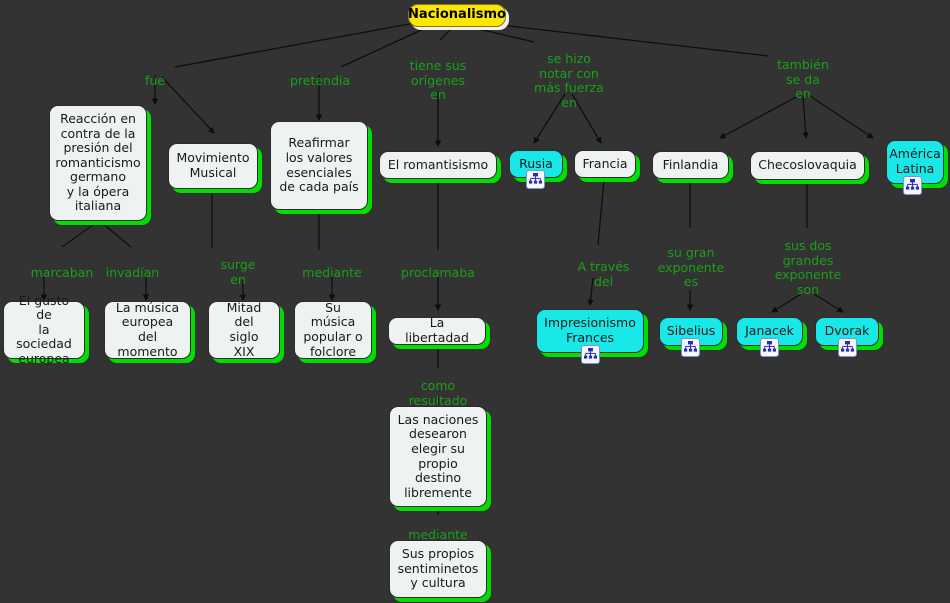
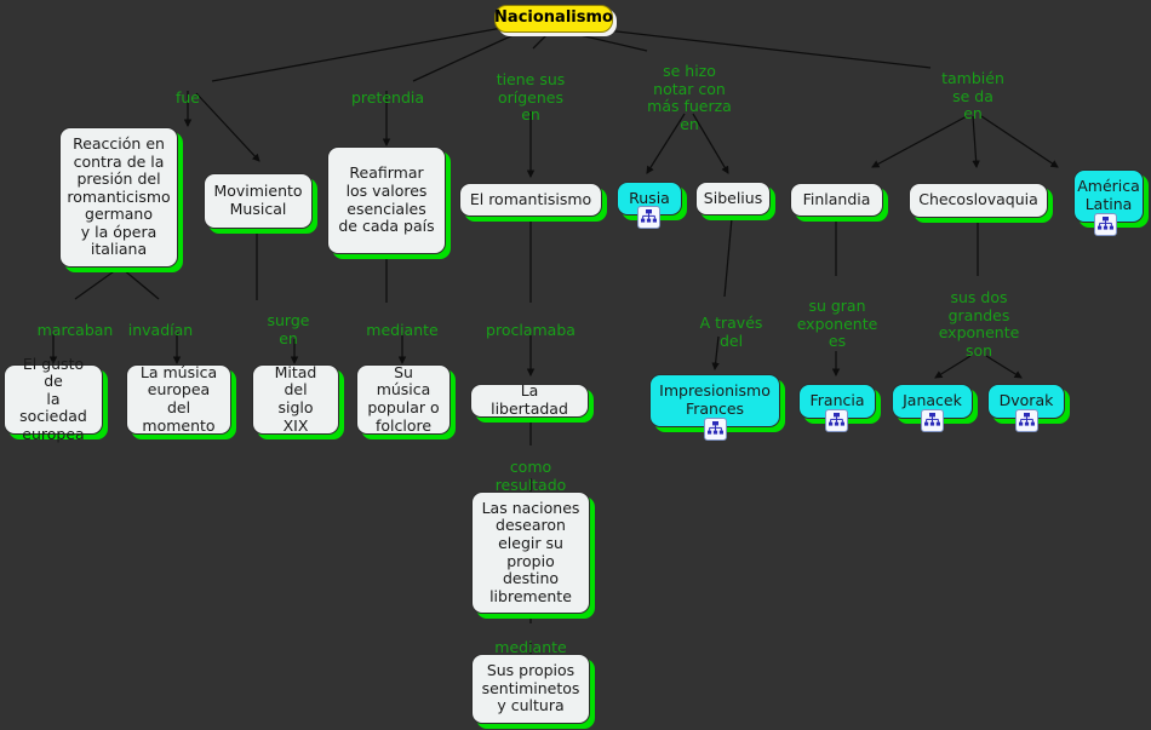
  Nacionalismo
  fue
  pretendia
  tiene sus
  orígenes
  en
  se hizo
  notar con
  más fuerza
  en
  también
  se da
  en
  marcaban
  invadían
  surge
  en
  mediante
  proclamaba
  A través
  del
  su gran
  exponente
  es
  sus dos
  grandes
  exponente
  son
  como
  resultado
  mediante
  Reacción en
  contra de la
  presión del
  romanticismo
  germano
  y la ópera
  italiana
  Movimiento
  Musical
  Reafirmar
  los valores
  esenciales
  de cada país
  El romantisismo
  Rusia
- Francia
+ Sibelius
  Finlandia
  Checoslovaquia
  América
  Latina
  El gusto de
  la sociedad
  europea
  La música
  europea del
  momento
  Mitad del
  siglo
  XIX
  Su música
  popular o
  folclore
  La libertadad
  Impresionismo
  Frances
- Sibelius
+ Francia
  Janacek
  Dvorak
  Las naciones
  desearon
  elegir su
  propio
  destino
  libremente
  Sus propios
  sentiminetos
  y cultura
